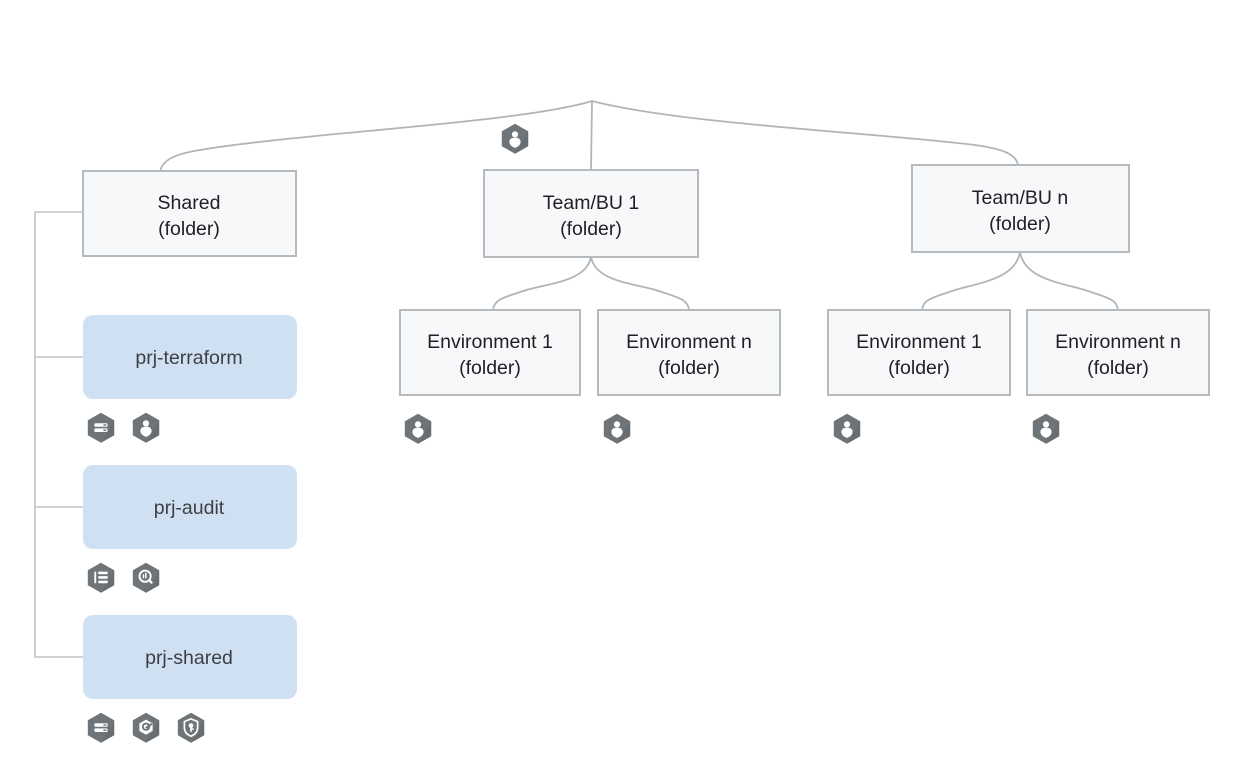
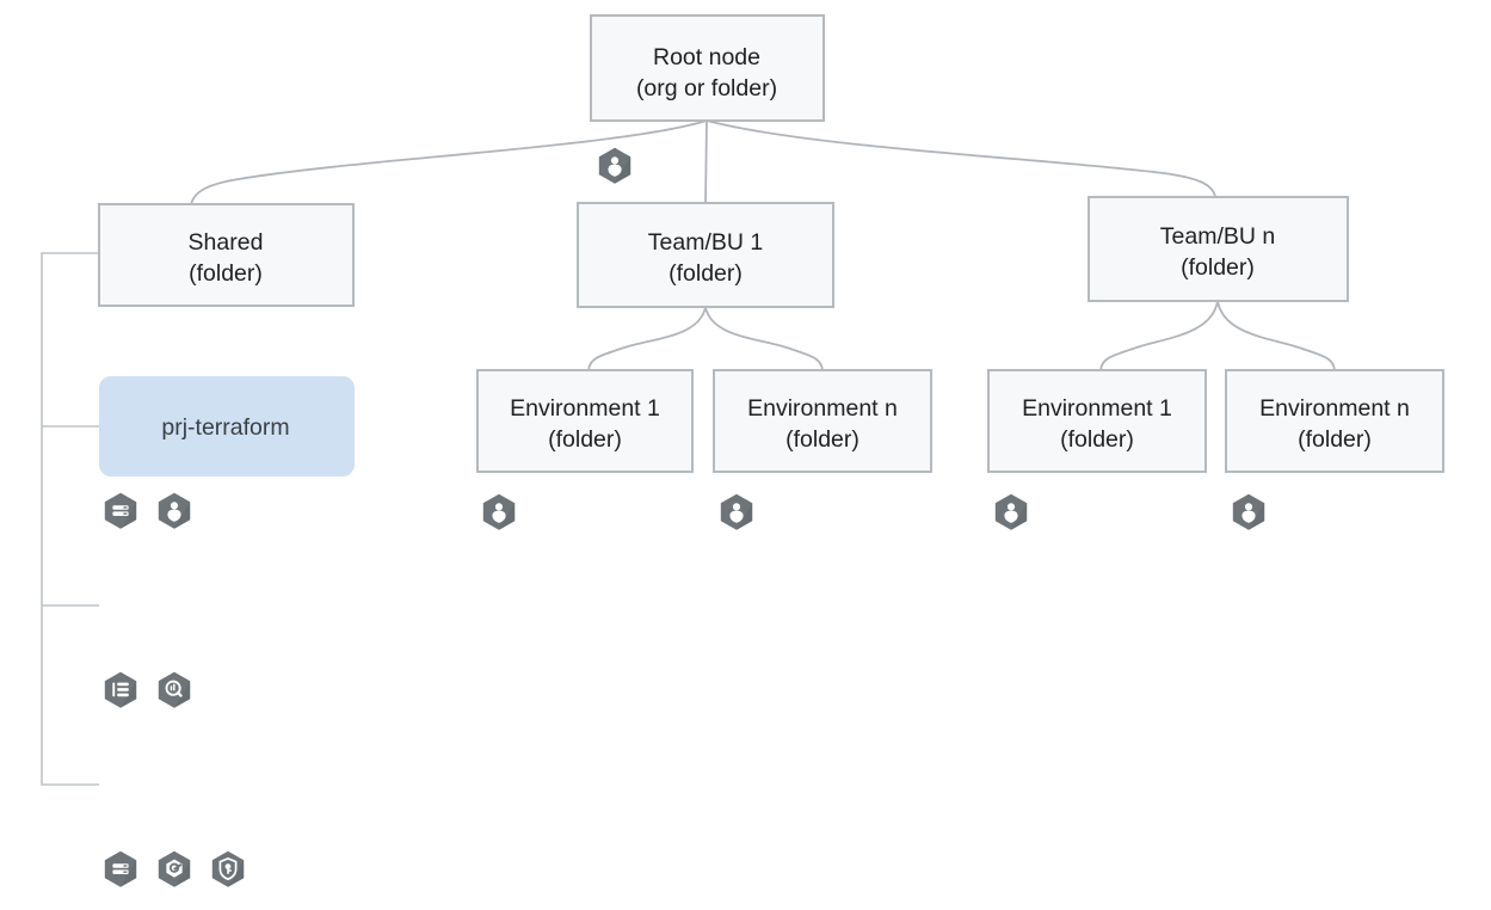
+ Root node
+ (org or folder)
  Shared
  (folder)
  Team/BU 1
  (folder)
  Team/BU n
  (folder)
  Environment 1
  (folder)
  Environment n
  (folder)
  Environment 1
  (folder)
  Environment n
  (folder)
  prj-terraform
- prj-audit
- prj-shared
